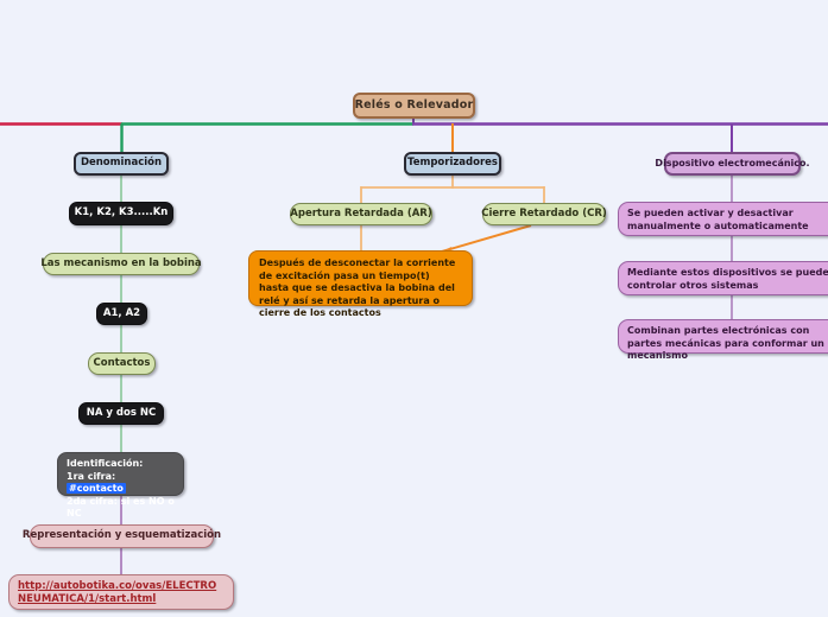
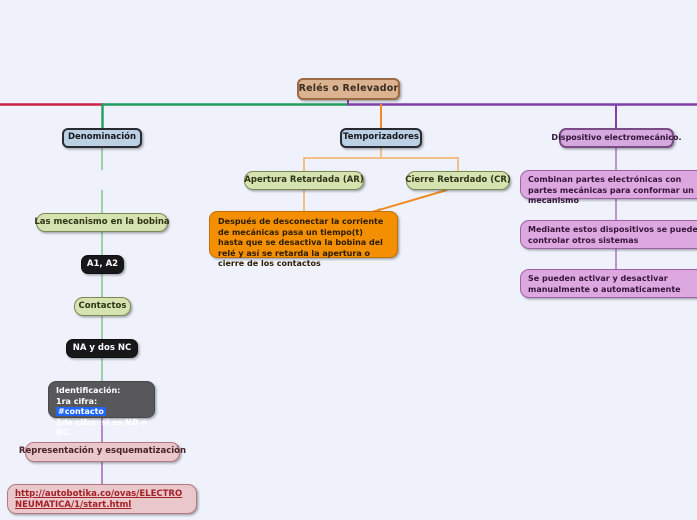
  Relés o Relevador
  Denominación
- K1, K2, K3.....Kn
  Las mecanismo en la bobina
  A1, A2
  Contactos
  NA y dos NC
  Identificación:
  1ra cifra: #contacto
  2da cifra: si es NO o
  Representación y esquematización
  http://autobotika.co/ovas/ELECTRONEUMATICA/1/start.html
  Temporizadores
  Apertura Retardada (AR)
  Cierre Retardado (CR)
- Después de desconectar la corriente de excitación pasa un tiempo(t) hasta que se desactiva la bobina del relé y así se retarda la apertura o cierre de los contactos
+ Después de desconectar la corriente de mecánicas pasa un tiempo(t) hasta que se desactiva la bobina del relé y así se retarda la apertura o cierre de los contactos
  Dispositivo electromecánico.
- Se pueden activar y desactivar manualmente o automaticamente
+ Combinan partes electrónicas con partes mecánicas para conformar un mecanismo
  Mediante estos dispositivos se puede controlar otros sistemas
- Combinan partes electrónicas con partes mecánicas para conformar un mecanismo
+ Se pueden activar y desactivar manualmente o automaticamente
